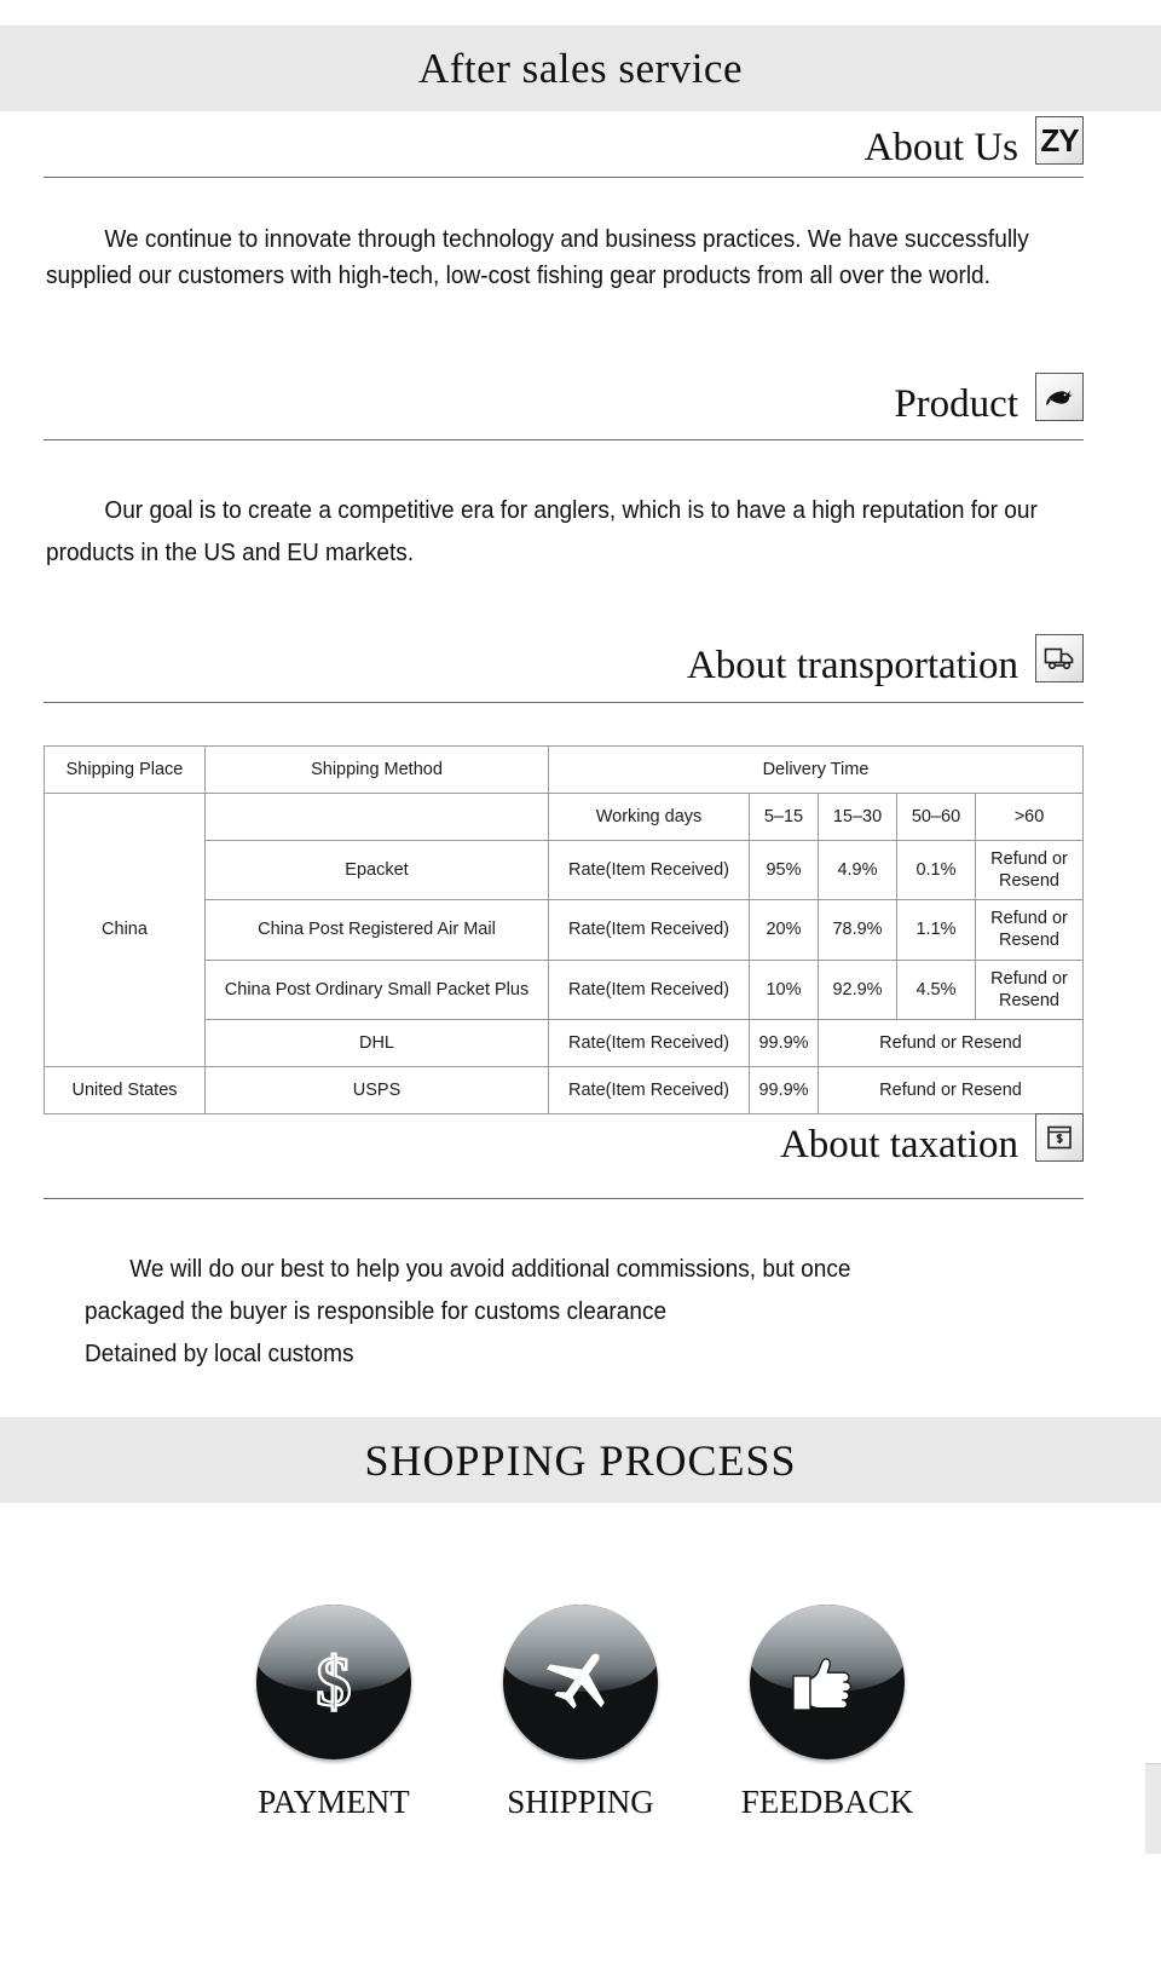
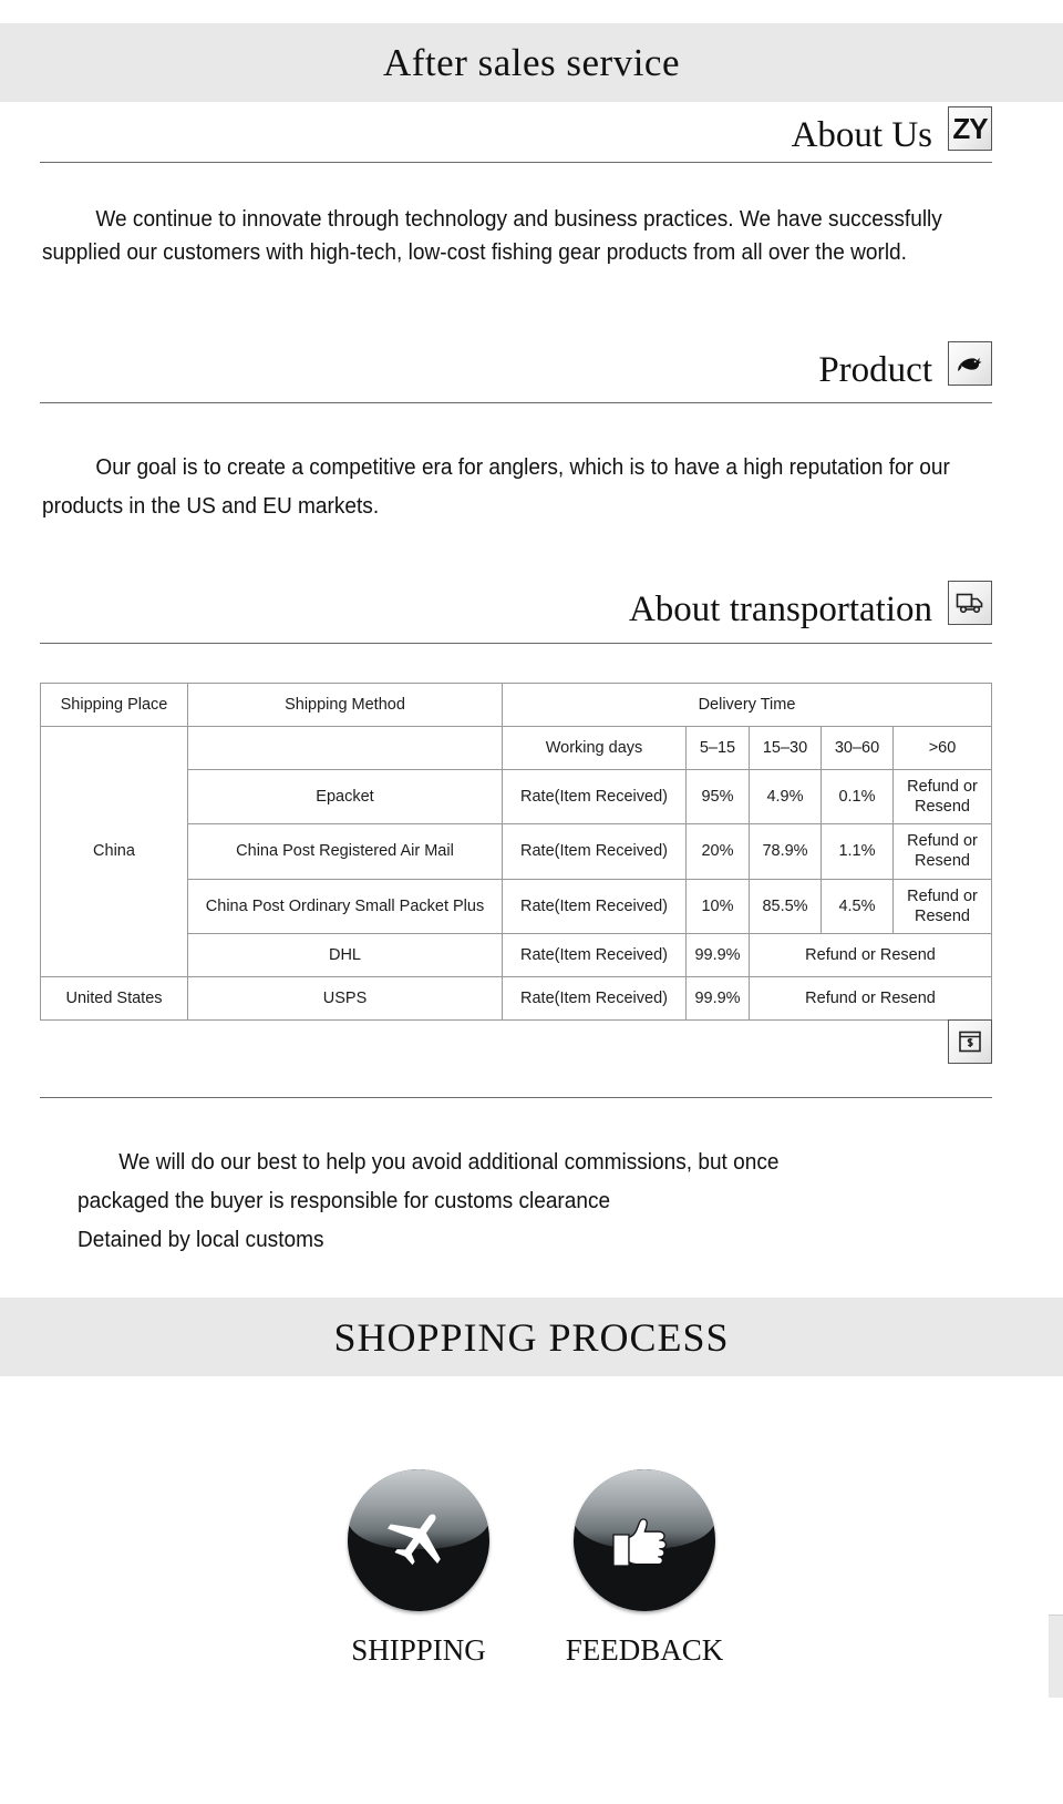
  After sales service
  About Us
  ZY
  We continue to innovate through technology and business practices. We have successfully supplied our customers with high-tech, low-cost fishing gear products from all over the world.
  Product
  Our goal is to create a competitive era for anglers, which is to have a high reputation for our products in the US and EU markets.
  About transportation
  Shipping Place	Shipping Method	Delivery Time
- China		Working days	5–15	15–30	50–60	>60
+ China		Working days	5–15	15–30	30–60	>60
  Epacket	Rate(Item Received)	95%	4.9%	0.1%	Refund or Resend
  China Post Registered Air Mail	Rate(Item Received)	20%	78.9%	1.1%	Refund or Resend
- China Post Ordinary Small Packet Plus	Rate(Item Received)	10%	92.9%	4.5%	Refund or Resend
+ China Post Ordinary Small Packet Plus	Rate(Item Received)	10%	85.5%	4.5%	Refund or Resend
  DHL	Rate(Item Received)	99.9%	Refund or Resend
  United States	USPS	Rate(Item Received)	99.9%	Refund or Resend
- About taxation
  We will do our best to help you avoid additional commissions, but once
  packaged the buyer is responsible for customs clearance
  Detained by local customs
  SHOPPING PROCESS
- $
- PAYMENT
  SHIPPING
  FEEDBACK
